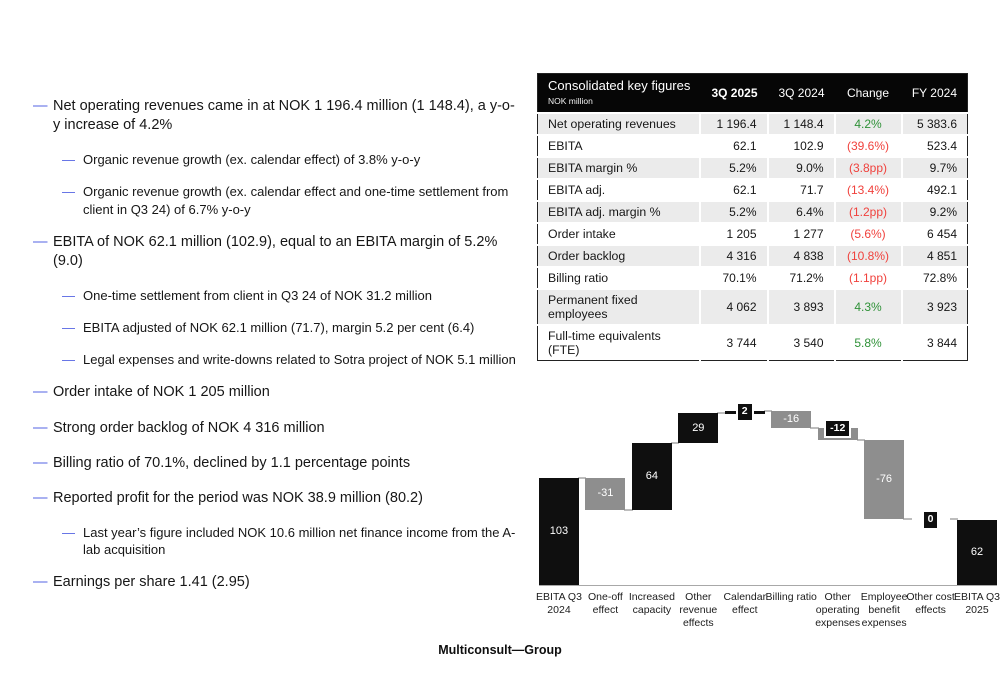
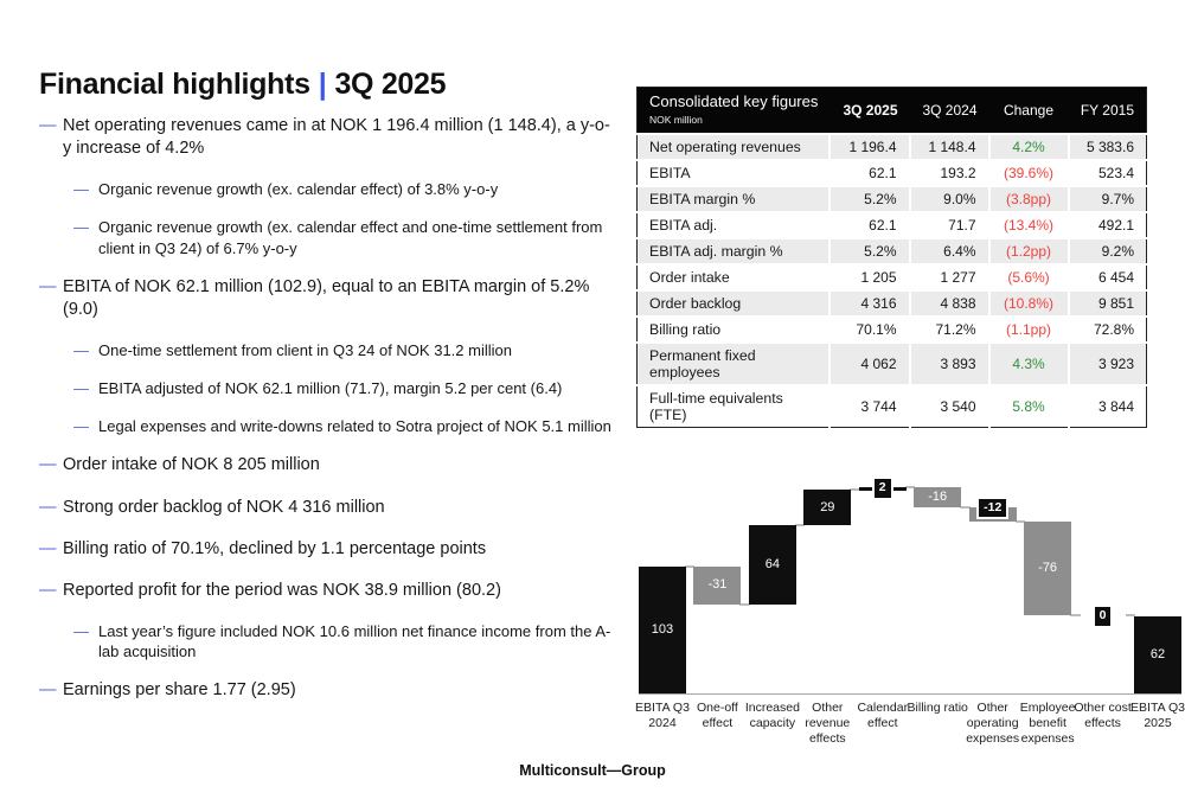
+ Financial highlights | 3Q 2025
  —
  Net operating revenues came in at NOK 1 196.4 million (1 148.4), a y-o-y increase of 4.2%
  —
  Organic revenue growth (ex. calendar effect) of 3.8% y-o-y
  —
  Organic revenue growth (ex. calendar effect and one-time settlement from client in Q3 24) of 6.7% y-o-y
  —
  EBITA of NOK 62.1 million (102.9), equal to an EBITA margin of 5.2% (9.0)
  —
  One-time settlement from client in Q3 24 of NOK 31.2 million
  —
  EBITA adjusted of NOK 62.1 million (71.7), margin 5.2 per cent (6.4)
  —
  Legal expenses and write-downs related to Sotra project of NOK 5.1 million
  —
- Order intake of NOK 1 205 million
+ Order intake of NOK 8 205 million
  —
  Strong order backlog of NOK 4 316 million
  —
  Billing ratio of 70.1%, declined by 1.1 percentage points
  —
  Reported profit for the period was NOK 38.9 million (80.2)
  —
  Last year’s figure included NOK 10.6 million net finance income from the A-lab acquisition
  —
- Earnings per share 1.41 (2.95)
+ Earnings per share 1.77 (2.95)
- Consolidated key figures NOK million	3Q 2025	3Q 2024	Change	FY 2024
+ Consolidated key figures NOK million	3Q 2025	3Q 2024	Change	FY 2015
  Net operating revenues	1 196.4	1 148.4	4.2%	5 383.6
- EBITA	62.1	102.9	(39.6%)	523.4
+ EBITA	62.1	193.2	(39.6%)	523.4
  EBITA margin %	5.2%	9.0%	(3.8pp)	9.7%
  EBITA adj.	62.1	71.7	(13.4%)	492.1
  EBITA adj. margin %	5.2%	6.4%	(1.2pp)	9.2%
  Order intake	1 205	1 277	(5.6%)	6 454
- Order backlog	4 316	4 838	(10.8%)	4 851
+ Order backlog	4 316	4 838	(10.8%)	9 851
  Billing ratio	70.1%	71.2%	(1.1pp)	72.8%
  Permanent fixed employees	4 062	3 893	4.3%	3 923
  Full-time equivalents (FTE)	3 744	3 540	5.8%	3 844
  103
  -31
  64
  29
  2
  -16
  -12
  -76
  0
  62
  EBITA Q3 2024
  One-off effect
  Increased capacity
  Other revenue effects
  Calendar effect
  Billing ratio
  Other operating expenses
  Employee benefit expenses
  Other cost effects
  EBITA Q3 2025
  Multiconsult—Group
